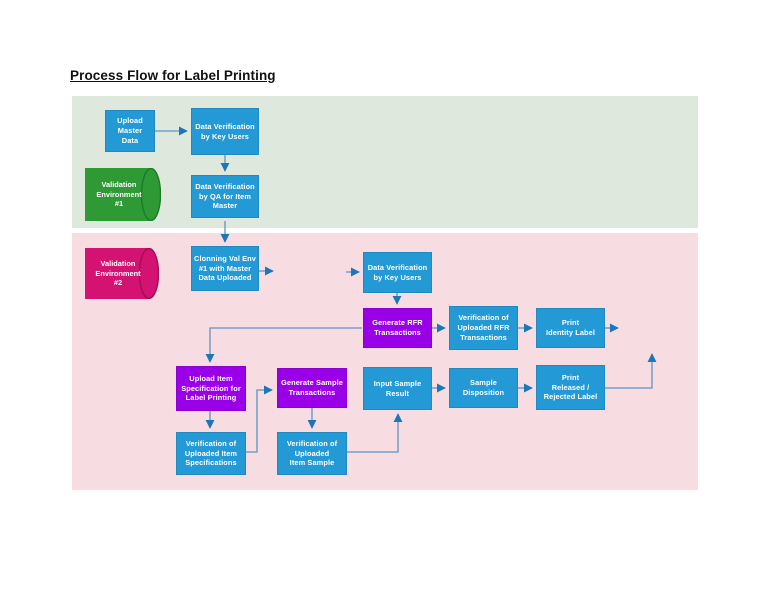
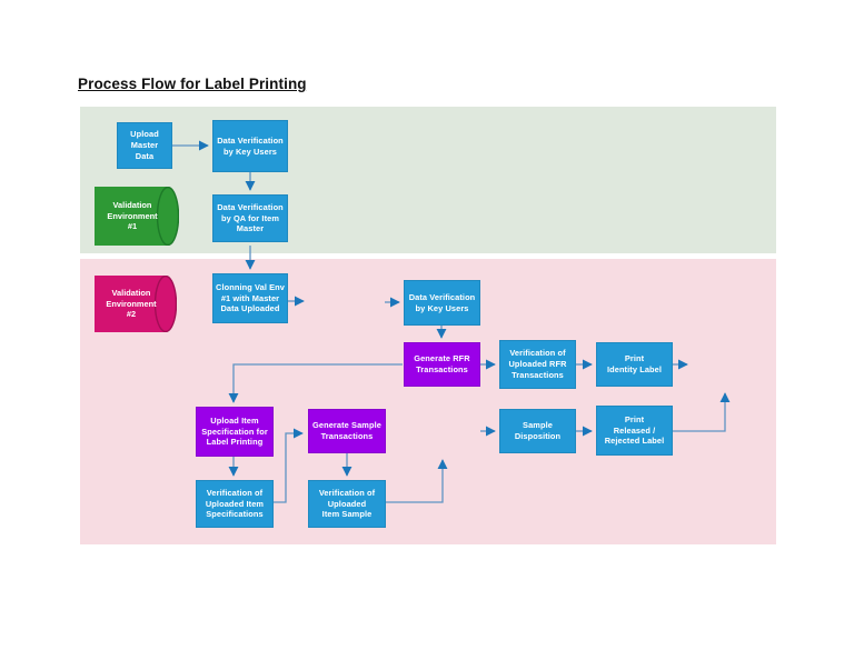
  Process Flow for Label Printing
  Upload
  Master
  Data
  Data Verification
  by Key Users
  Data Verification
  by QA for Item
  Master
  Clonning Val Env
  #1 with Master
  Data Uploaded
  Data Verification
  by Key Users
  Generate RFR
  Transactions
  Verification of
  Uploaded RFR
  Transactions
  Print
  Identity Label
  Upload Item
  Specification for
  Label Printing
  Generate Sample
  Transactions
- Input Sample
- Result
  Sample
  Disposition
  Print
  Released /
  Rejected Label
  Verification of
  Uploaded Item
  Specifications
  Verification of
  Uploaded
  Item Sample
  Validation
  Environment
  #1
  Validation
  Environment
  #2
